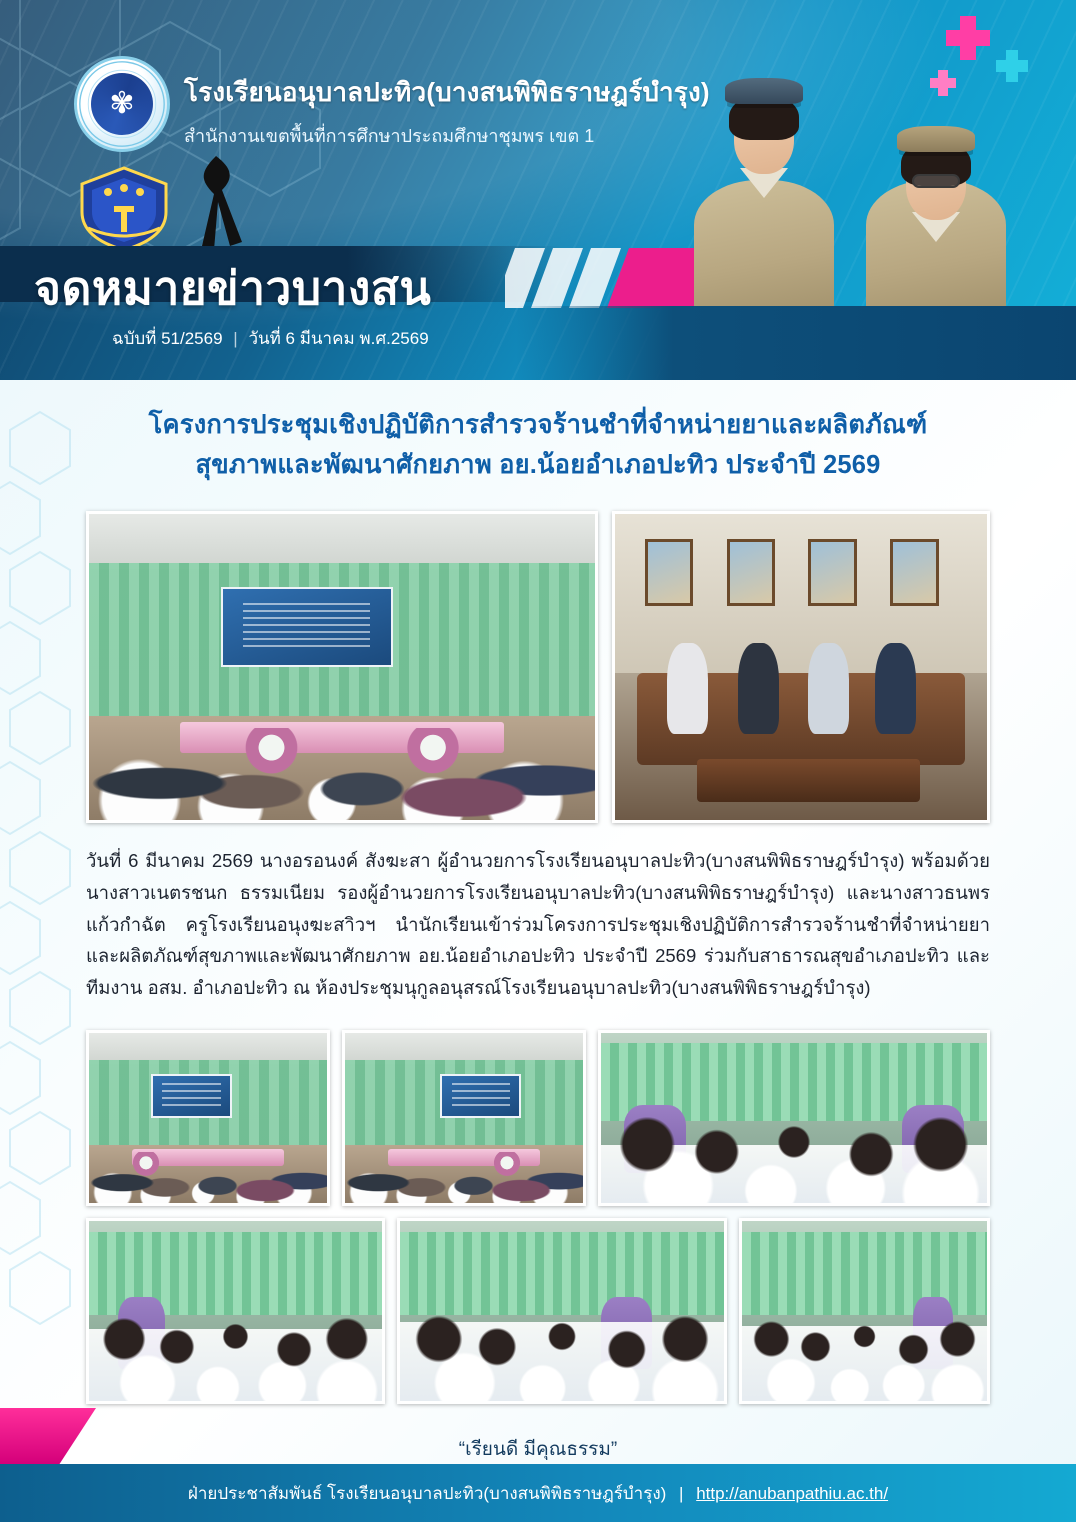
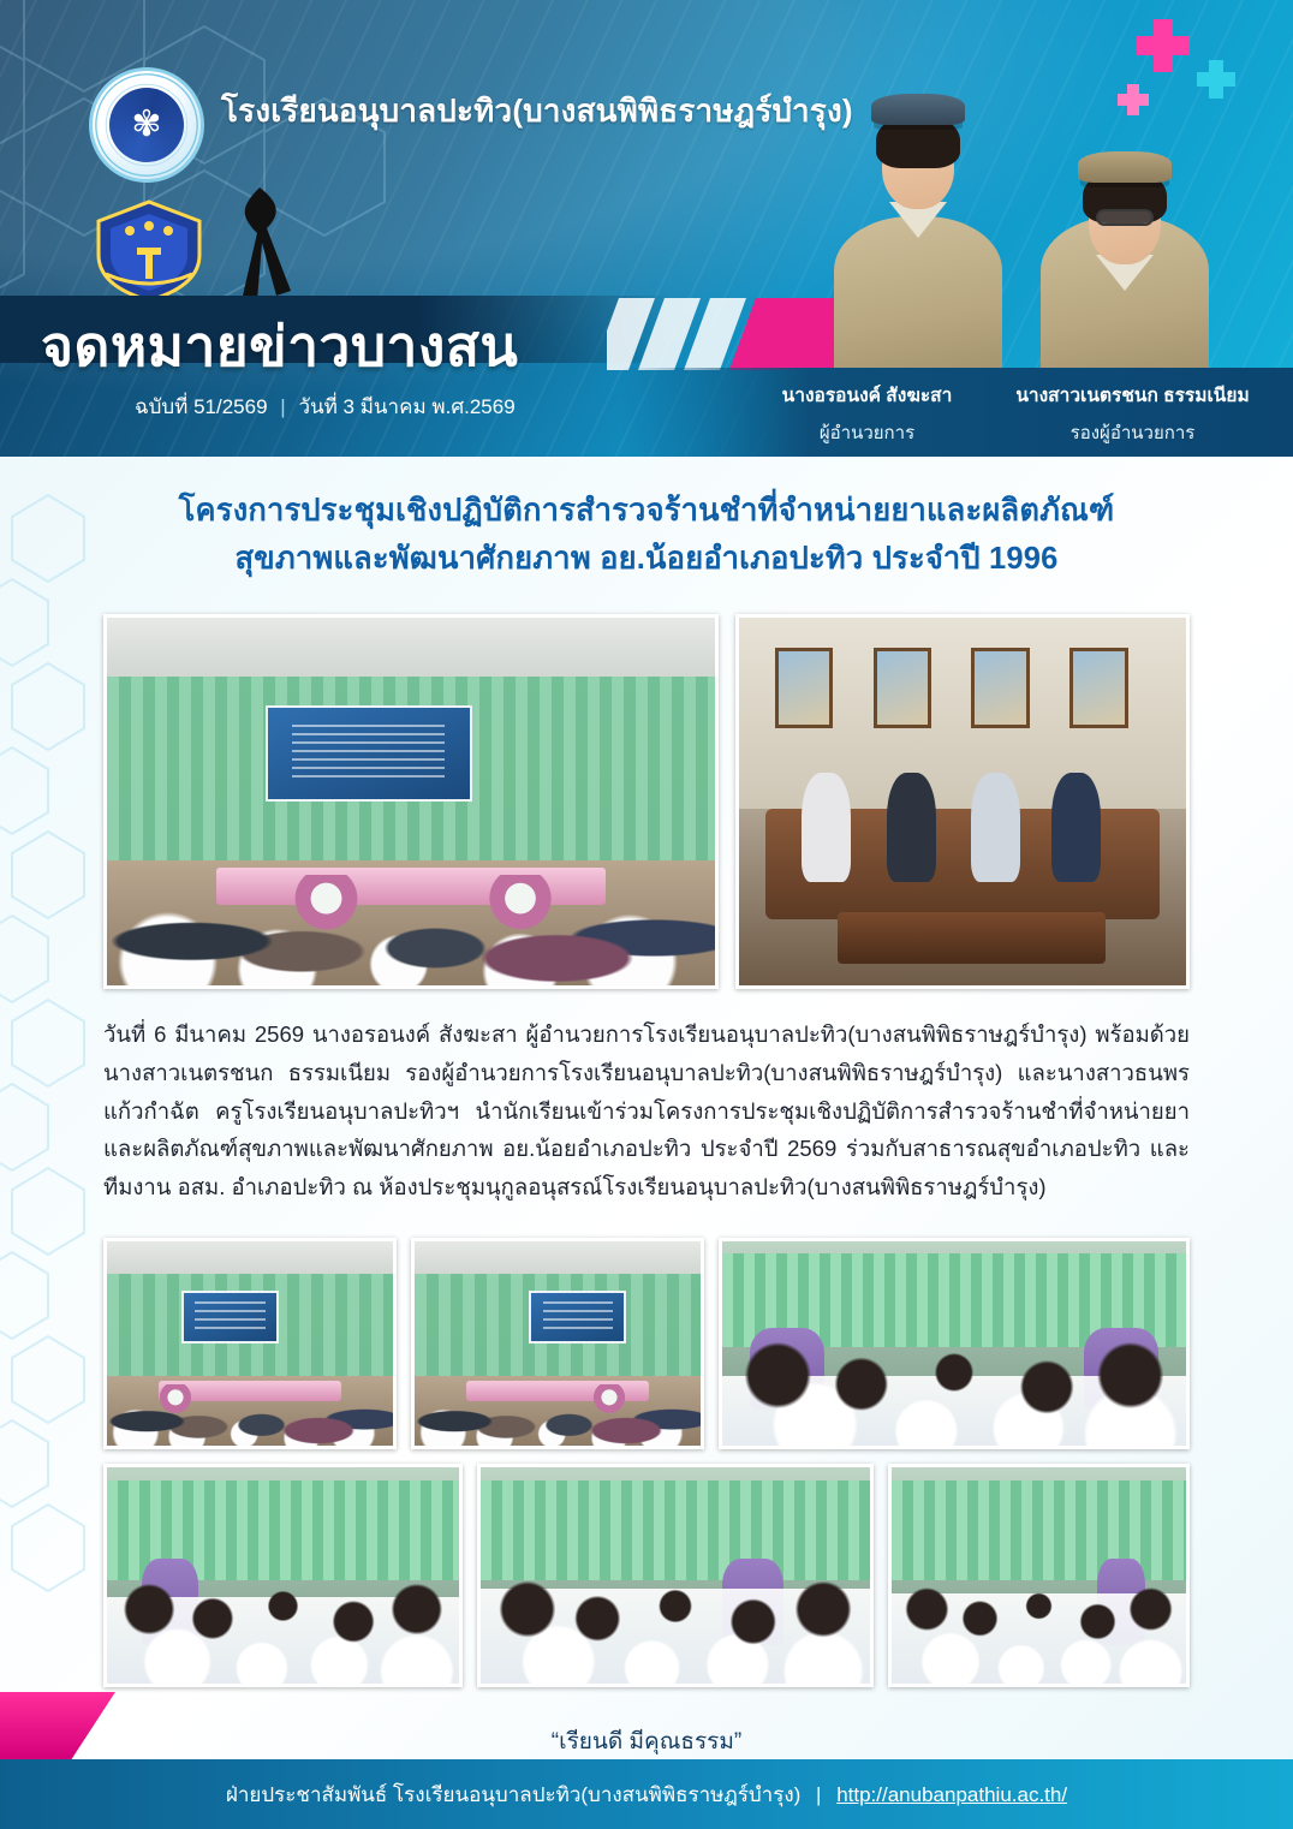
  ✾
  โรงเรียนอนุบาลปะทิว(บางสนพิพิธราษฎร์บำรุง)
- สำนักงานเขตพื้นที่การศึกษาประถมศึกษาชุมพร เขต 1
  จดหมายข่าวบางสน
- ฉบับที่ 51/2569 | วันที่ 6 มีนาคม พ.ศ.2569
+ ฉบับที่ 51/2569 | วันที่ 3 มีนาคม พ.ศ.2569
+ นางอรอนงค์ สังฆะสา
+ ผู้อำนวยการ
+ นางสาวเนตรชนก ธรรมเนียม
+ รองผู้อำนวยการ
  โครงการประชุมเชิงปฏิบัติการสำรวจร้านชำที่จำหน่ายยาและผลิตภัณฑ์
- สุขภาพและพัฒนาศักยภาพ อย.น้อยอำเภอปะทิว ประจำปี 2569
+ สุขภาพและพัฒนาศักยภาพ อย.น้อยอำเภอปะทิว ประจำปี 1996
- วันที่ 6 มีนาคม 2569 นางอรอนงค์ สังฆะสา ผู้อำนวยการโรงเรียนอนุบาลปะทิว(บางสนพิพิธราษฎร์บำรุง) พร้อมด้วย นางสาวเนตรชนก ธรรมเนียม รองผู้อำนวยการโรงเรียนอนุบาลปะทิว(บางสนพิพิธราษฎร์บำรุง) และนางสาวธนพร แก้วกำฉัต ครูโรงเรียนอนุงฆะสาิวฯ นำนักเรียนเข้าร่วมโครงการประชุมเชิงปฏิบัติการสำรวจร้านชำที่จำหน่ายยาและผลิตภัณฑ์สุขภาพและพัฒนาศักยภาพ อย.น้อยอำเภอปะทิว ประจำปี 2569 ร่วมกับสาธารณสุขอำเภอปะทิว และทีมงาน อสม. อำเภอปะทิว ณ ห้องประชุมนุกูลอนุสรณ์โรงเรียนอนุบาลปะทิว(บางสนพิพิธราษฎร์บำรุง)
+ วันที่ 6 มีนาคม 2569 นางอรอนงค์ สังฆะสา ผู้อำนวยการโรงเรียนอนุบาลปะทิว(บางสนพิพิธราษฎร์บำรุง) พร้อมด้วย นางสาวเนตรชนก ธรรมเนียม รองผู้อำนวยการโรงเรียนอนุบาลปะทิว(บางสนพิพิธราษฎร์บำรุง) และนางสาวธนพร แก้วกำฉัต ครูโรงเรียนอนุบาลปะทิวฯ นำนักเรียนเข้าร่วมโครงการประชุมเชิงปฏิบัติการสำรวจร้านชำที่จำหน่ายยาและผลิตภัณฑ์สุขภาพและพัฒนาศักยภาพ อย.น้อยอำเภอปะทิว ประจำปี 2569 ร่วมกับสาธารณสุขอำเภอปะทิว และทีมงาน อสม. อำเภอปะทิว ณ ห้องประชุมนุกูลอนุสรณ์โรงเรียนอนุบาลปะทิว(บางสนพิพิธราษฎร์บำรุง)
  “เรียนดี มีคุณธรรม”
  ฝ่ายประชาสัมพันธ์ โรงเรียนอนุบาลปะทิว(บางสนพิพิธราษฎร์บำรุง) | http://anubanpathiu.ac.th/
